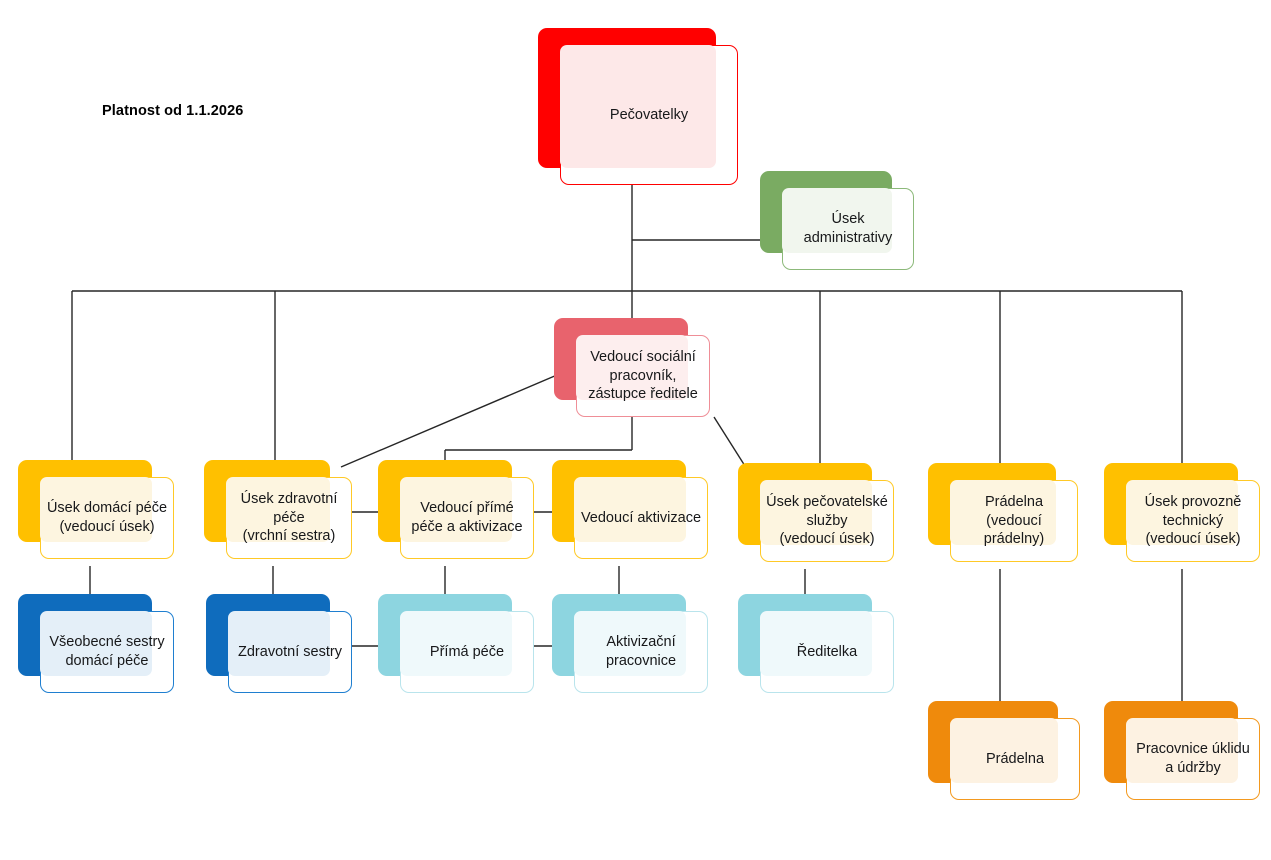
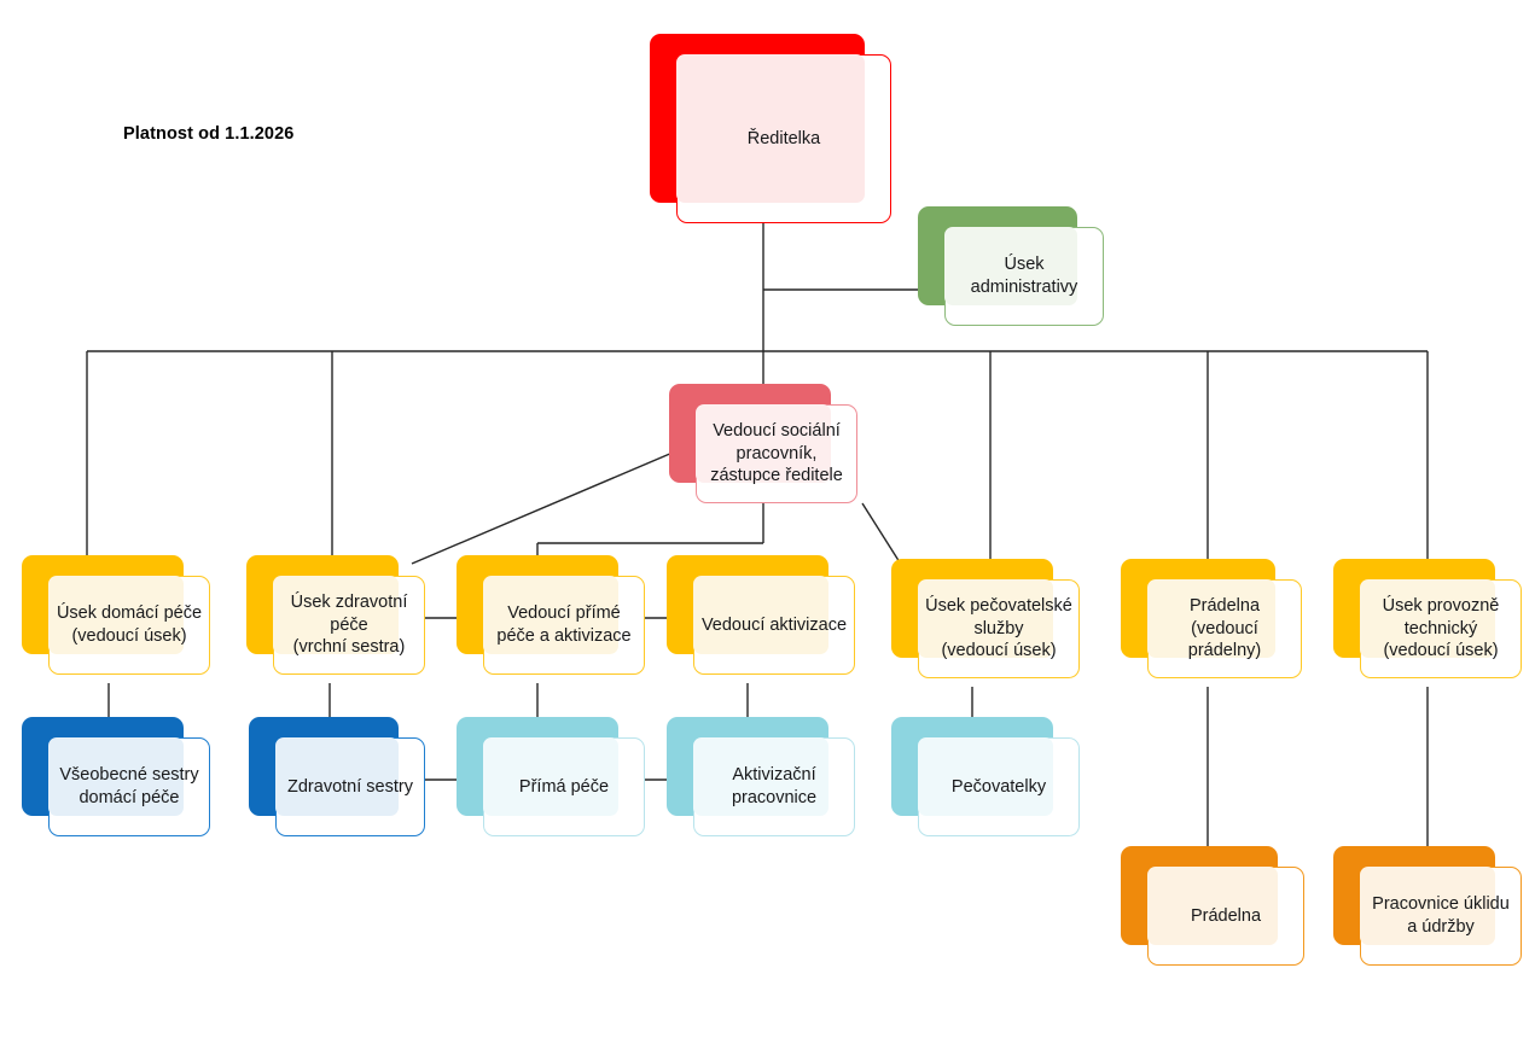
  Platnost od 1.1.2026
- Pečovatelky
+ Ředitelka
  Úsek
  administrativy
  Vedoucí sociální
  pracovník,
  zástupce ředitele
  Úsek domácí péče
  (vedoucí úsek)
  Úsek zdravotní
  péče
  (vrchní sestra)
  Vedoucí přímé
  péče a aktivizace
  Vedoucí aktivizace
  Úsek pečovatelské
  služby
  (vedoucí úsek)
  Prádelna
  (vedoucí
  prádelny)
  Úsek provozně
  technický
  (vedoucí úsek)
  Všeobecné sestry
  domácí péče
  Zdravotní sestry
  Přímá péče
  Aktivizační
  pracovnice
- Ředitelka
+ Pečovatelky
  Prádelna
  Pracovnice úklidu
  a údržby
